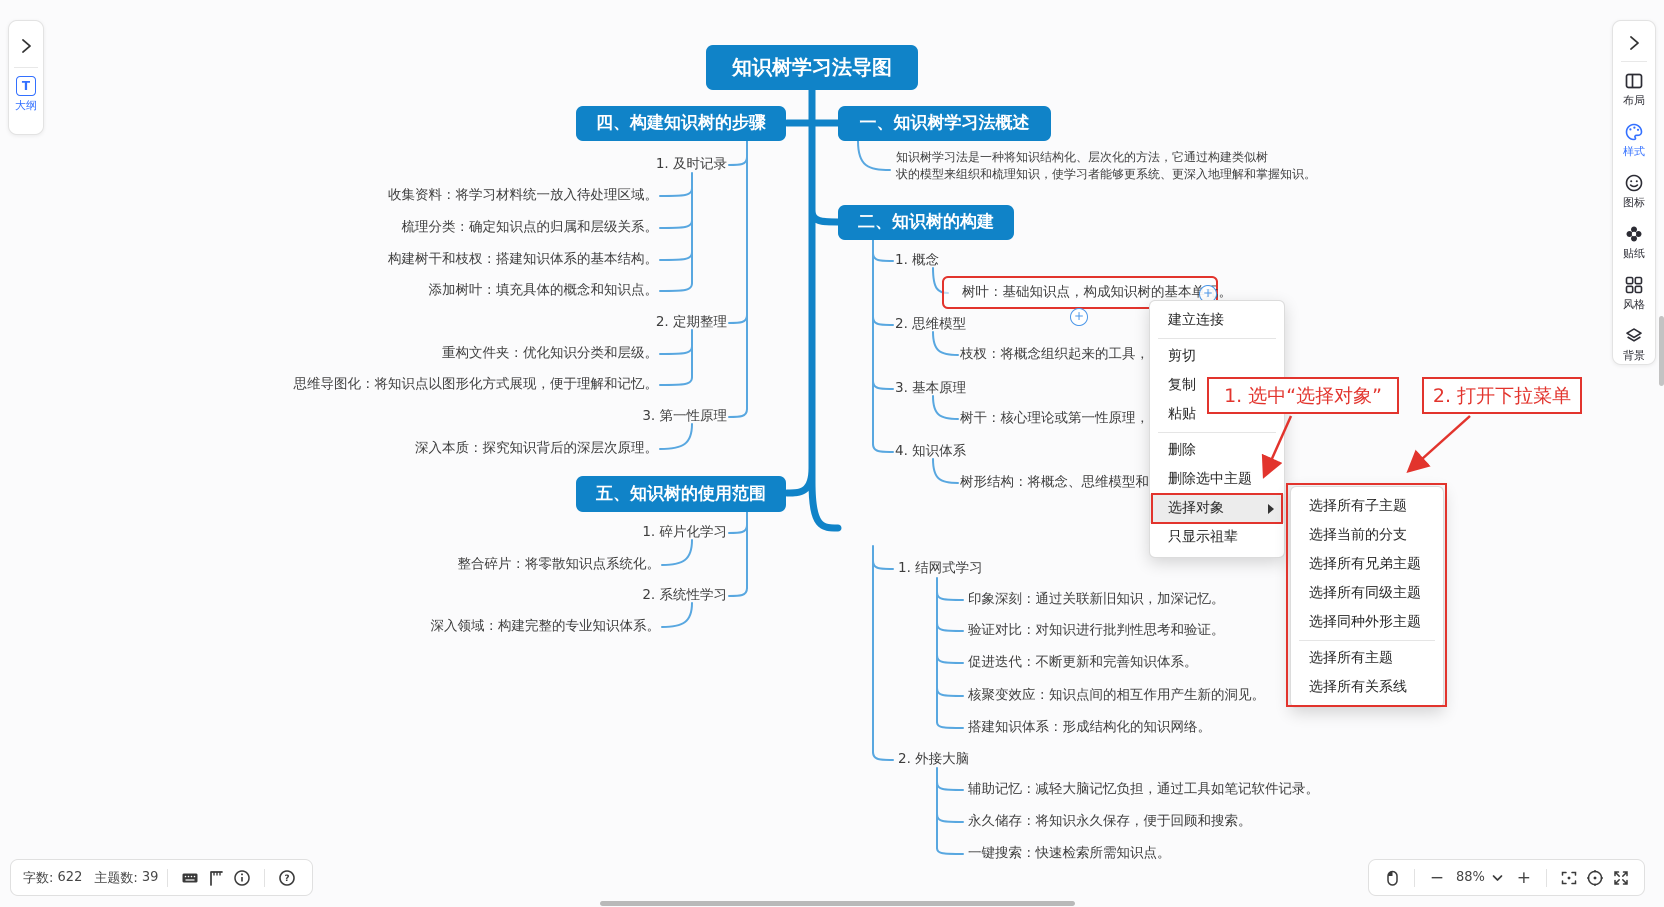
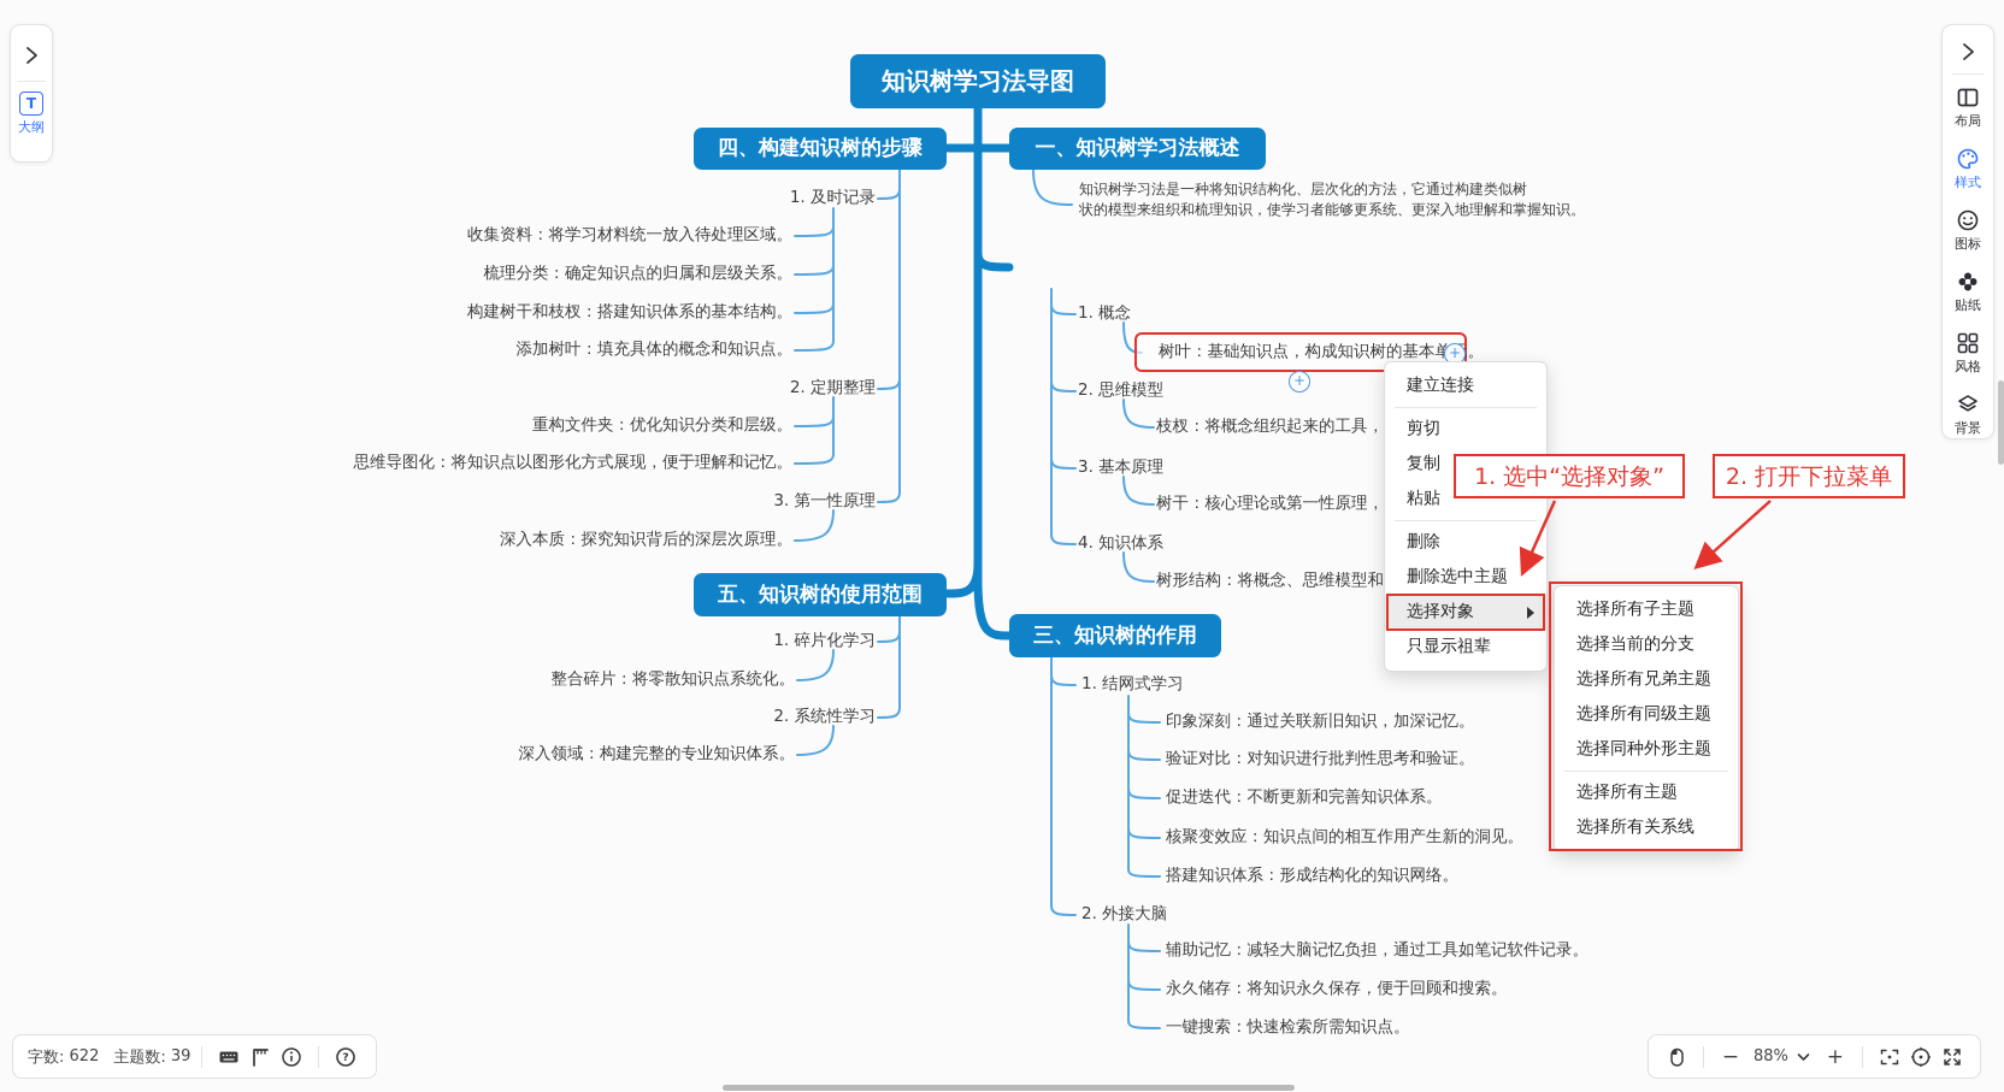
  知识树学习法导图
  四、构建知识树的步骤
  一、知识树学习法概述
- 二、知识树的构建
  五、知识树的使用范围
+ 三、知识树的作用
  知识树学习法是一种将知识结构化、层次化的方法，它通过构建类似树
  状的模型来组织和梳理知识，使学习者能够更系统、更深入地理解和掌握知识。
  1. 及时记录
  收集资料：将学习材料统一放入待处理区域。
  梳理分类：确定知识点的归属和层级关系。
  构建树干和枝杈：搭建知识体系的基本结构。
  添加树叶：填充具体的概念和知识点。
  2. 定期整理
  重构文件夹：优化知识分类和层级。
  思维导图化：将知识点以图形化方式展现，便于理解和记忆。
  3. 第一性原理
  深入本质：探究知识背后的深层次原理。
  1. 碎片化学习
  整合碎片：将零散知识点系统化。
  2. 系统性学习
  深入领域：构建完整的专业知识体系。
  1. 概念
  树叶：基础知识点，构成知识树的基本。
  +
  +
  2. 思维模型
  枝杈：将概念组织起来的工具，
  3. 基本原理
  树干：核心理论或第一性原理，
  4. 知识体系
  树形结构：将概念、思维模型和
  1. 结网式学习
  印象深刻：通过关联新旧知识，加深记忆。
  验证对比：对知识进行批判性思考和验证。
  促进迭代：不断更新和完善知识体系。
  核聚变效应：知识点间的相互作用产生新的洞见。
  搭建知识体系：形成结构化的知识网络。
  2. 外接大脑
  辅助记忆：减轻大脑记忆负担，通过工具如笔记软件记录。
  永久储存：将知识永久保存，便于回顾和搜索。
  一键搜索：快速检索所需知识点。
  建立连接
  剪切
  复制
  粘贴
  删除
  删除选中主题
  选择对象
  只显示祖辈
  选择所有子主题
  选择当前的分支
  选择所有兄弟主题
  选择所有同级主题
  选择同种外形主题
  选择所有主题
  选择所有关系线
  1. 选中“选择对象”
  2. 打开下拉菜单
  T
  大纲
  布局
  样式
  图标
  贴纸
  风格
  背景
  字数:
  622
  主题数:
  39
  ?
  −
  88%
  +
